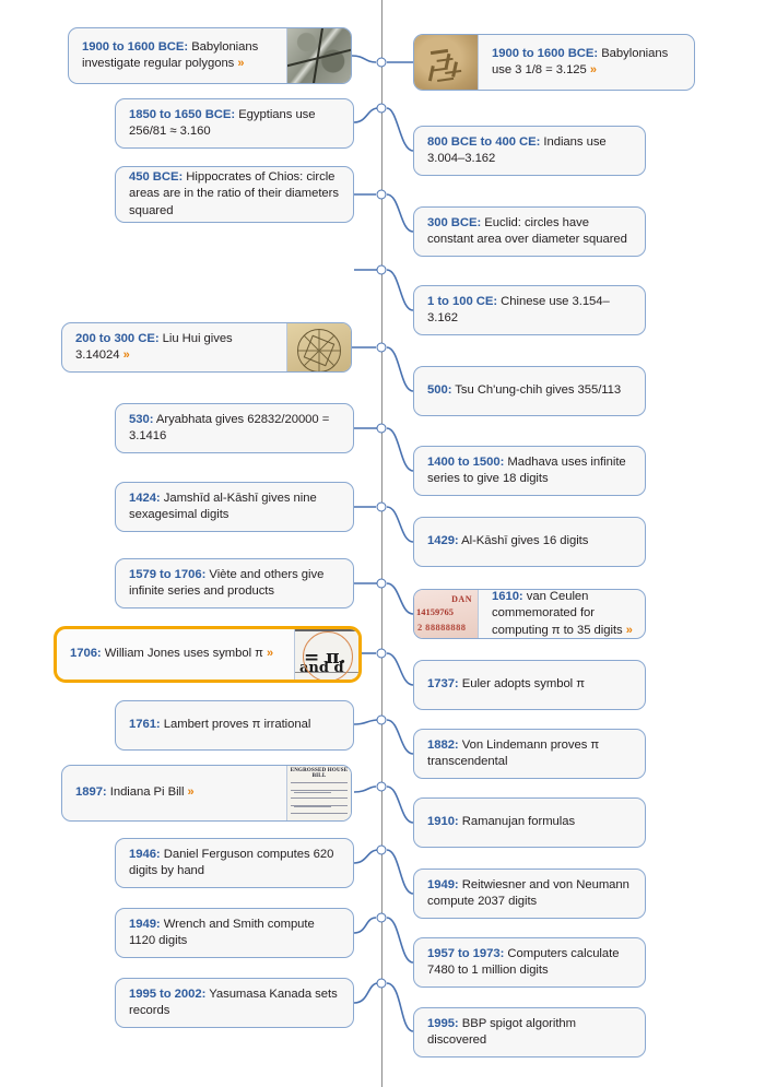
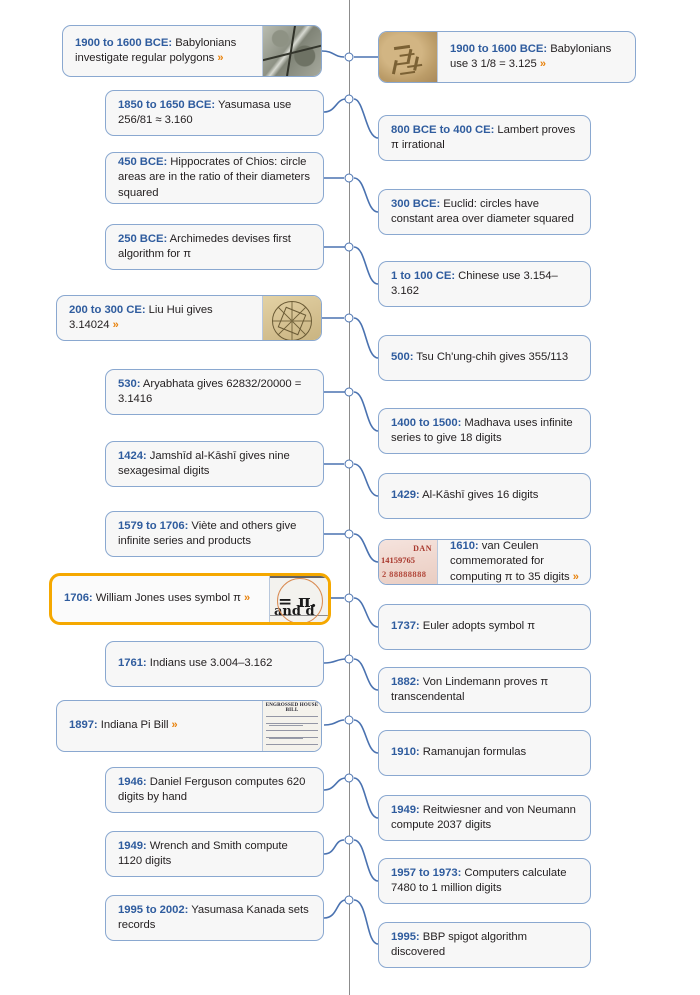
  1900 to 1600 BCE: Babylonians investigate regular polygons »
- 1850 to 1650 BCE: Egyptians use 256/81 ≈ 3.160
+ 1850 to 1650 BCE: Yasumasa use 256/81 ≈ 3.160
  450 BCE: Hippocrates of Chios: circle areas are in the ratio of their diameters squared
+ 250 BCE: Archimedes devises first algorithm for π
  200 to 300 CE: Liu Hui gives 3.14024 »
  530: Aryabhata gives 62832/20000 = 3.1416
  1424: Jamshīd al-Kāshī gives nine sexagesimal digits
  1579 to 1706: Viète and others give infinite series and products
  1706: William Jones uses symbol π »
  and d
- 1761: Lambert proves π irrational
+ 1761: Indians use 3.004–3.162
  1897: Indiana Pi Bill »
  1946: Daniel Ferguson computes 620 digits by hand
  1949: Wrench and Smith compute 1120 digits
  1995 to 2002: Yasumasa Kanada sets records
  1900 to 1600 BCE: Babylonians use 3 1/8 = 3.125 »
- 800 BCE to 400 CE: Indians use 3.004–3.162
+ 800 BCE to 400 CE: Lambert proves π irrational
  300 BCE: Euclid: circles have constant area over diameter squared
  1 to 100 CE: Chinese use 3.154–3.162
  500: Tsu Ch'ung-chih gives 355/113
  1400 to 1500: Madhava uses infinite series to give 18 digits
  1429: Al-Kāshī gives 16 digits
  2 88888888
  1610: van Ceulen commemorated for computing π to 35 digits »
  1737: Euler adopts symbol π
  1882: Von Lindemann proves π transcendental
  1910: Ramanujan formulas
  1949: Reitwiesner and von Neumann compute 2037 digits
  1957 to 1973: Computers calculate 7480 to 1 million digits
  1995: BBP spigot algorithm discovered
